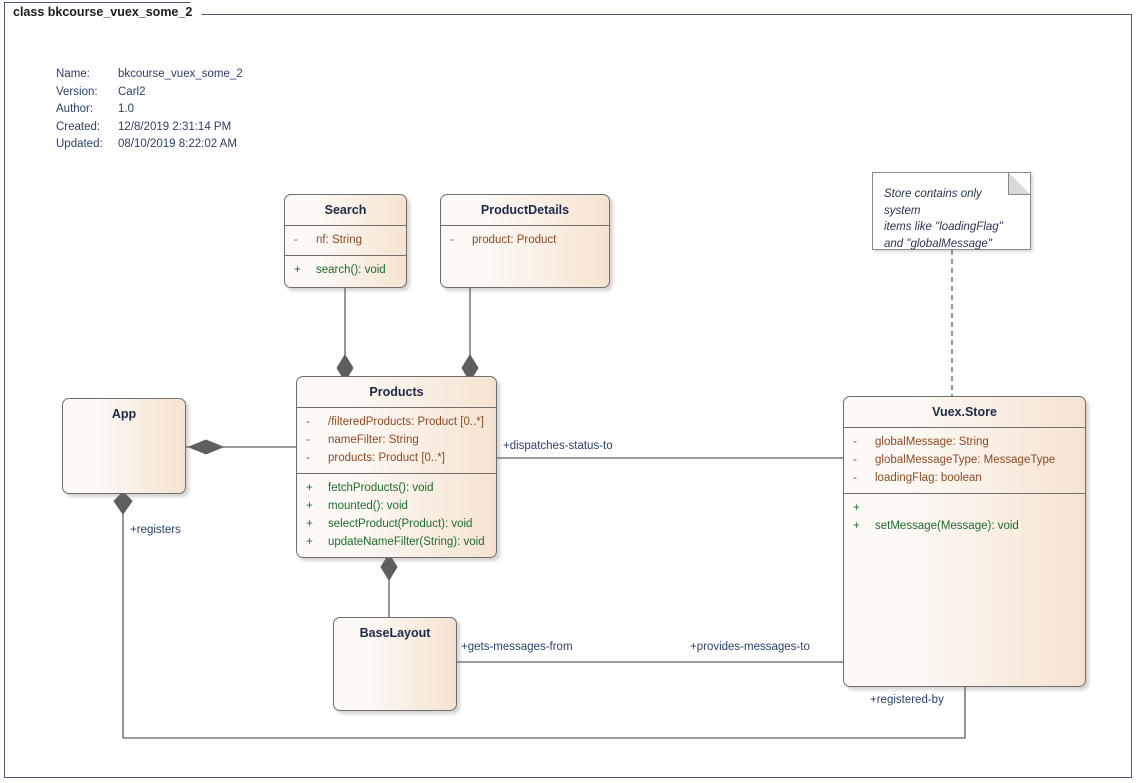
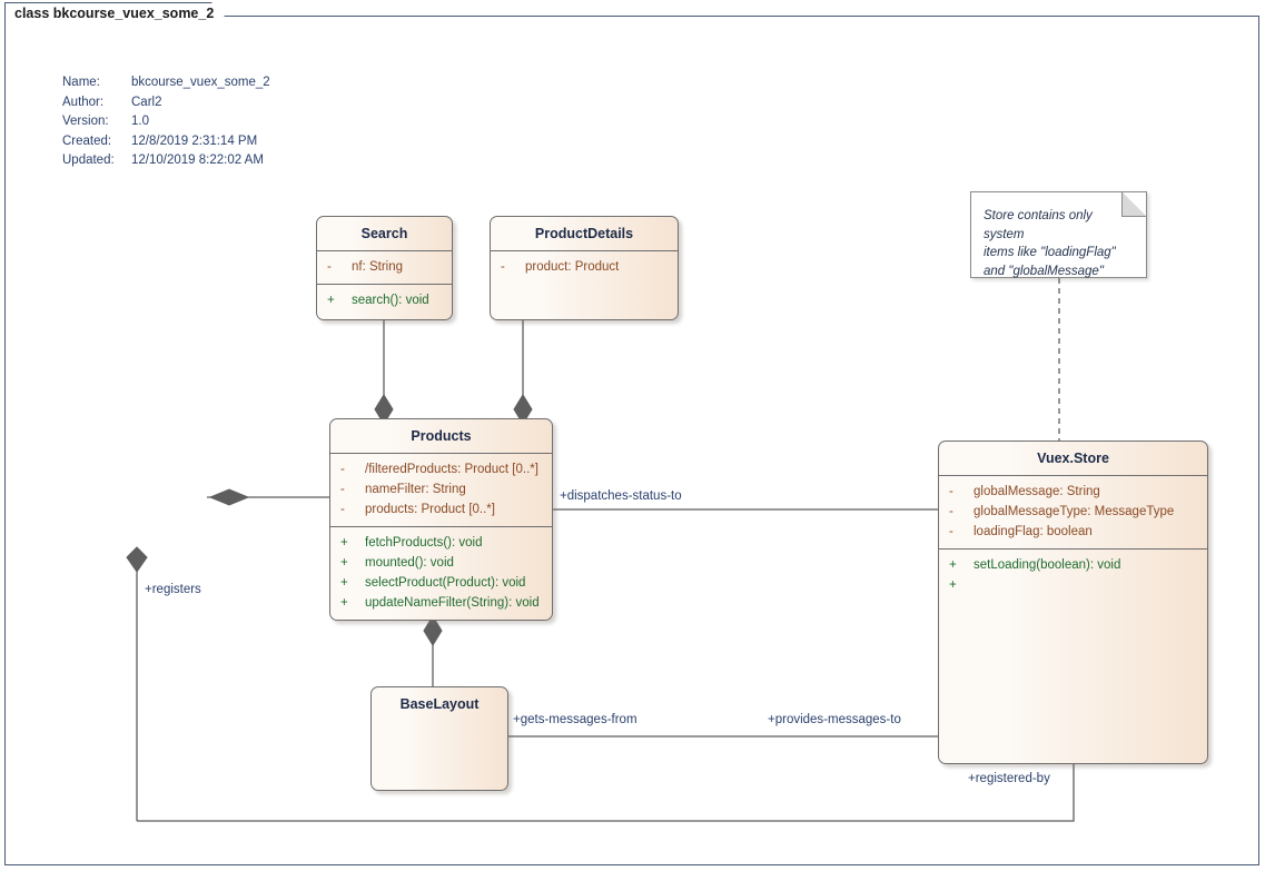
  class bkcourse_vuex_some_2
  Name:
  bkcourse_vuex_some_2
- Version:
+ Author:
  Carl2
- Author:
+ Version:
  1.0
  Created:
  12/8/2019 2:31:14 PM
  Updated:
- 08/10/2019 8:22:02 AM
+ 12/10/2019 8:22:02 AM
  Search
  -
  nf: String
  +
  search(): void
  ProductDetails
  -
  product: Product
  Products
  -
  /filteredProducts: Product [0..*]
  -
  nameFilter: String
  -
  products: Product [0..*]
  +
  fetchProducts(): void
  +
  mounted(): void
  +
  selectProduct(Product): void
  +
  updateNameFilter(String): void
  Vuex.Store
  -
  globalMessage: String
  -
  globalMessageType: MessageType
  -
  loadingFlag: boolean
  +
+ setLoading(boolean): void
  +
- setMessage(Message): void
- App
  BaseLayout
  Store contains only system
  items like "loadingFlag"
  and "globalMessage"
  +dispatches-status-to
  +registers
  +gets-messages-from
  +provides-messages-to
  +registered-by
